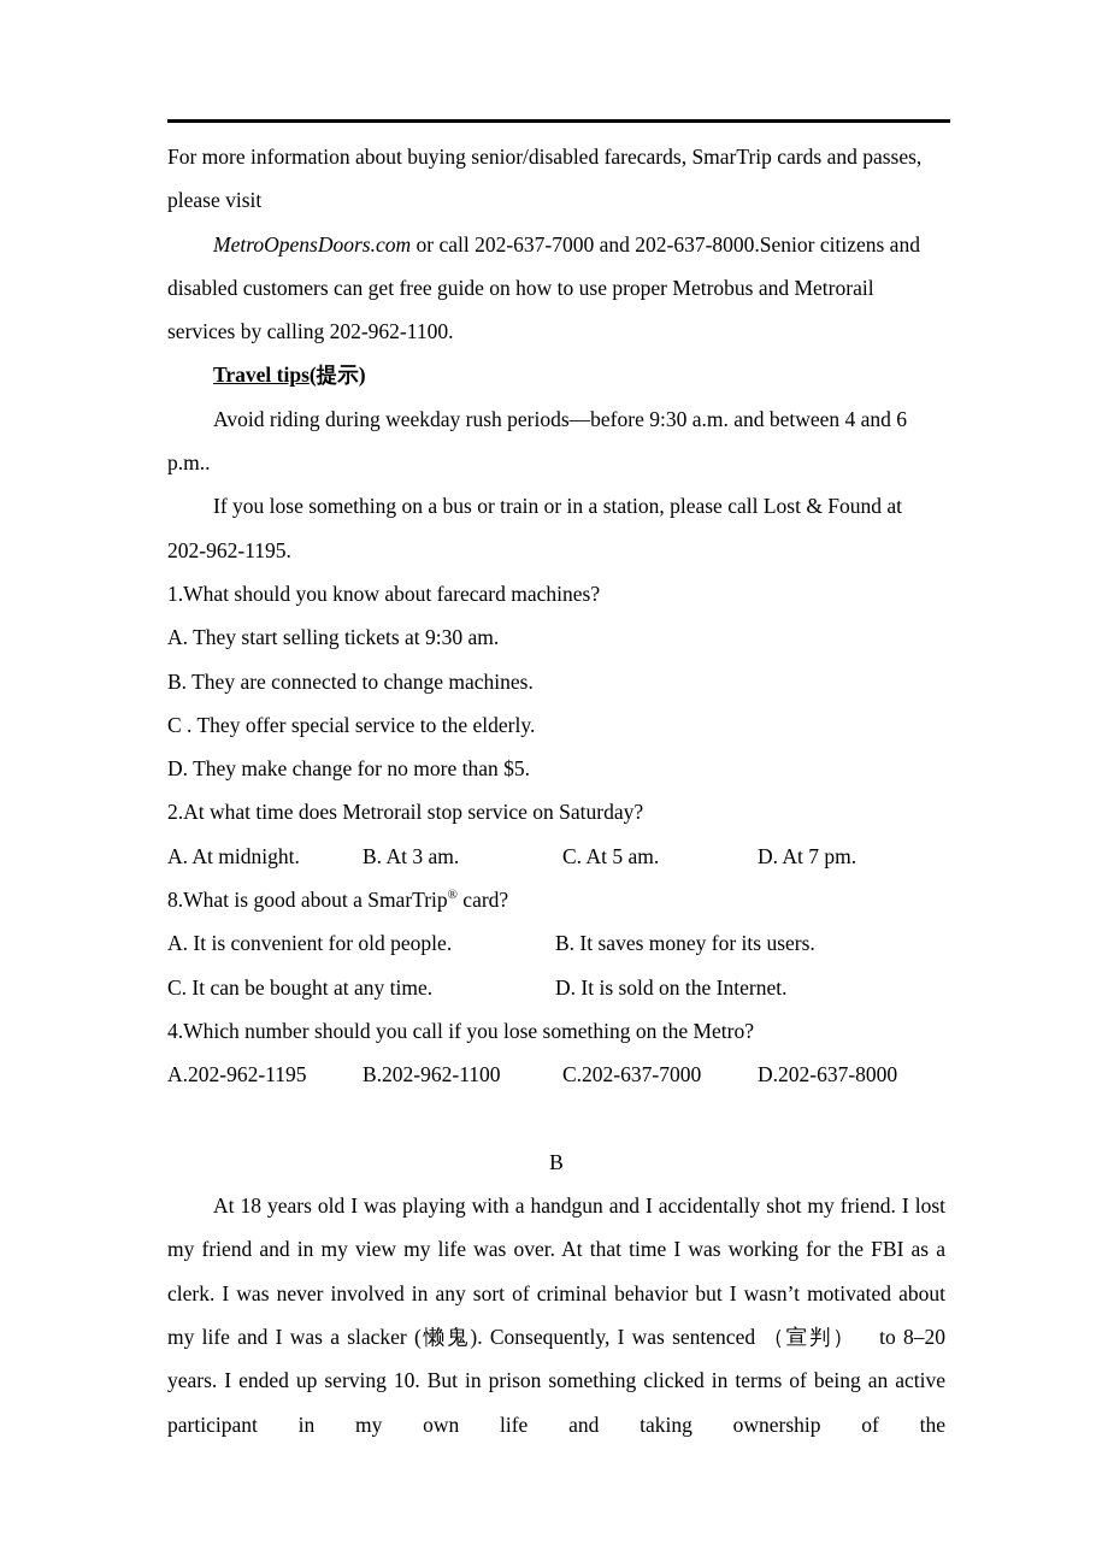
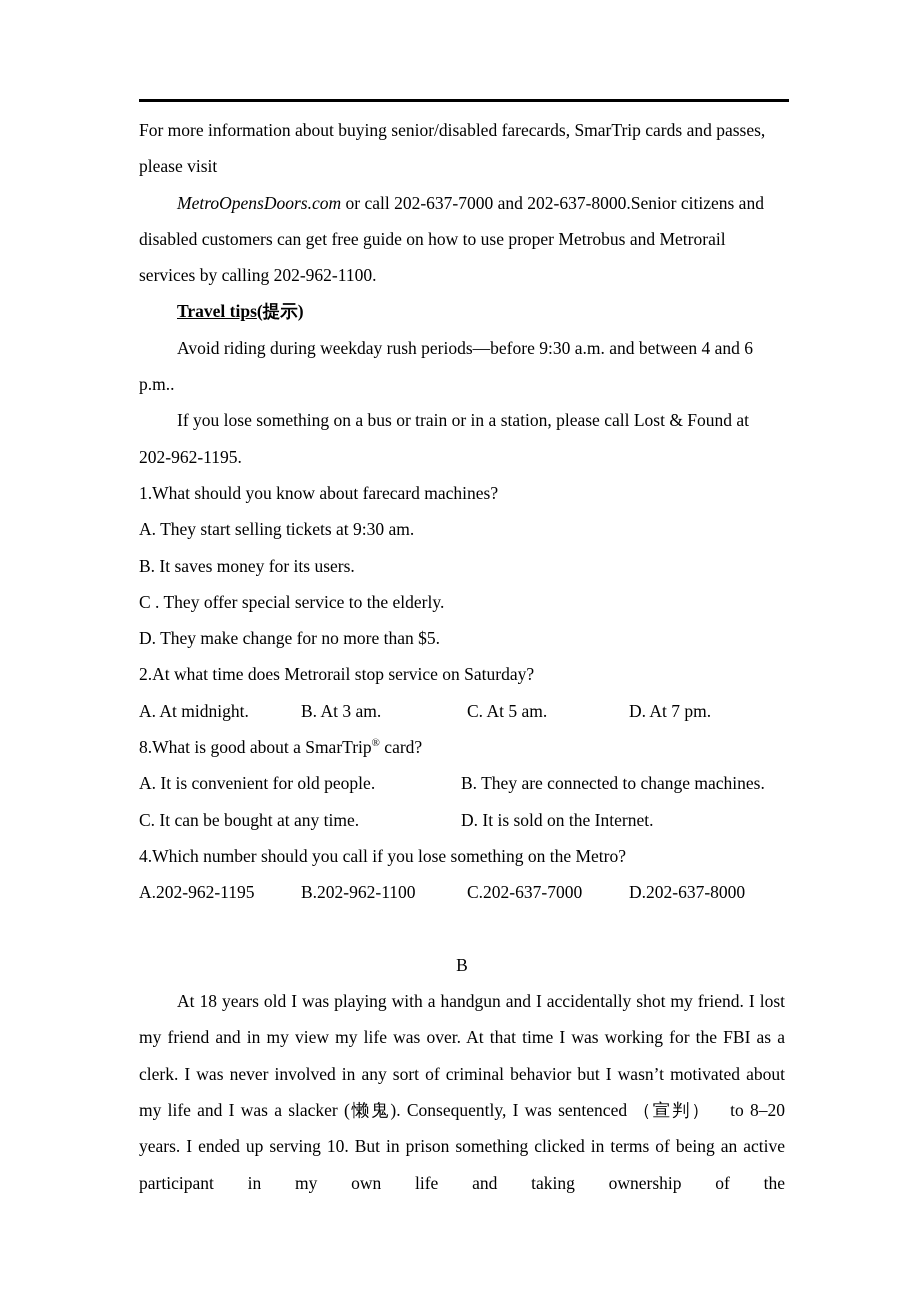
  For more information about buying senior/disabled farecards, SmarTrip cards and passes, please visit
  MetroOpensDoors.com or call 202-637-7000 and 202-637-8000.Senior citizens and disabled customers can get free guide on how to use proper Metrobus and Metrorail services by calling 202-962-1100.
  Travel tips(提示)
  Avoid riding during weekday rush periods—before 9:30 a.m. and between 4 and 6 p.m..
  If you lose something on a bus or train or in a station, please call Lost & Found at 202-962-1195.
  1.What should you know about farecard machines?
  A. They start selling tickets at 9:30 am.
- B. They are connected to change machines.
+ B. It saves money for its users.
  C . They offer special service to the elderly.
  D. They make change for no more than $5.
  2.At what time does Metrorail stop service on Saturday?
  A. At midnight. B. At 3 am. C. At 5 am. D. At 7 pm.
  8.What is good about a SmarTrip® card?
- A. It is convenient for old people. B. It saves money for its users.
+ A. It is convenient for old people. B. They are connected to change machines.
  C. It can be bought at any time. D. It is sold on the Internet.
  4.Which number should you call if you lose something on the Metro?
  A.202-962-1195 B.202-962-1100 C.202-637-7000 D.202-637-8000
  B
  At 18 years old I was playing with a handgun and I accidentally shot my friend. I lost my friend and in my view my life was over. At that time I was working for the FBI as a clerk. I was never involved in any sort of criminal behavior but I wasn’t motivated about my life and I was a slacker (懒鬼). Consequently, I was sentenced （宣判） to 8–20 years. I ended up serving 10. But in prison something clicked in terms of being an active participant in my own life and taking ownership of the
